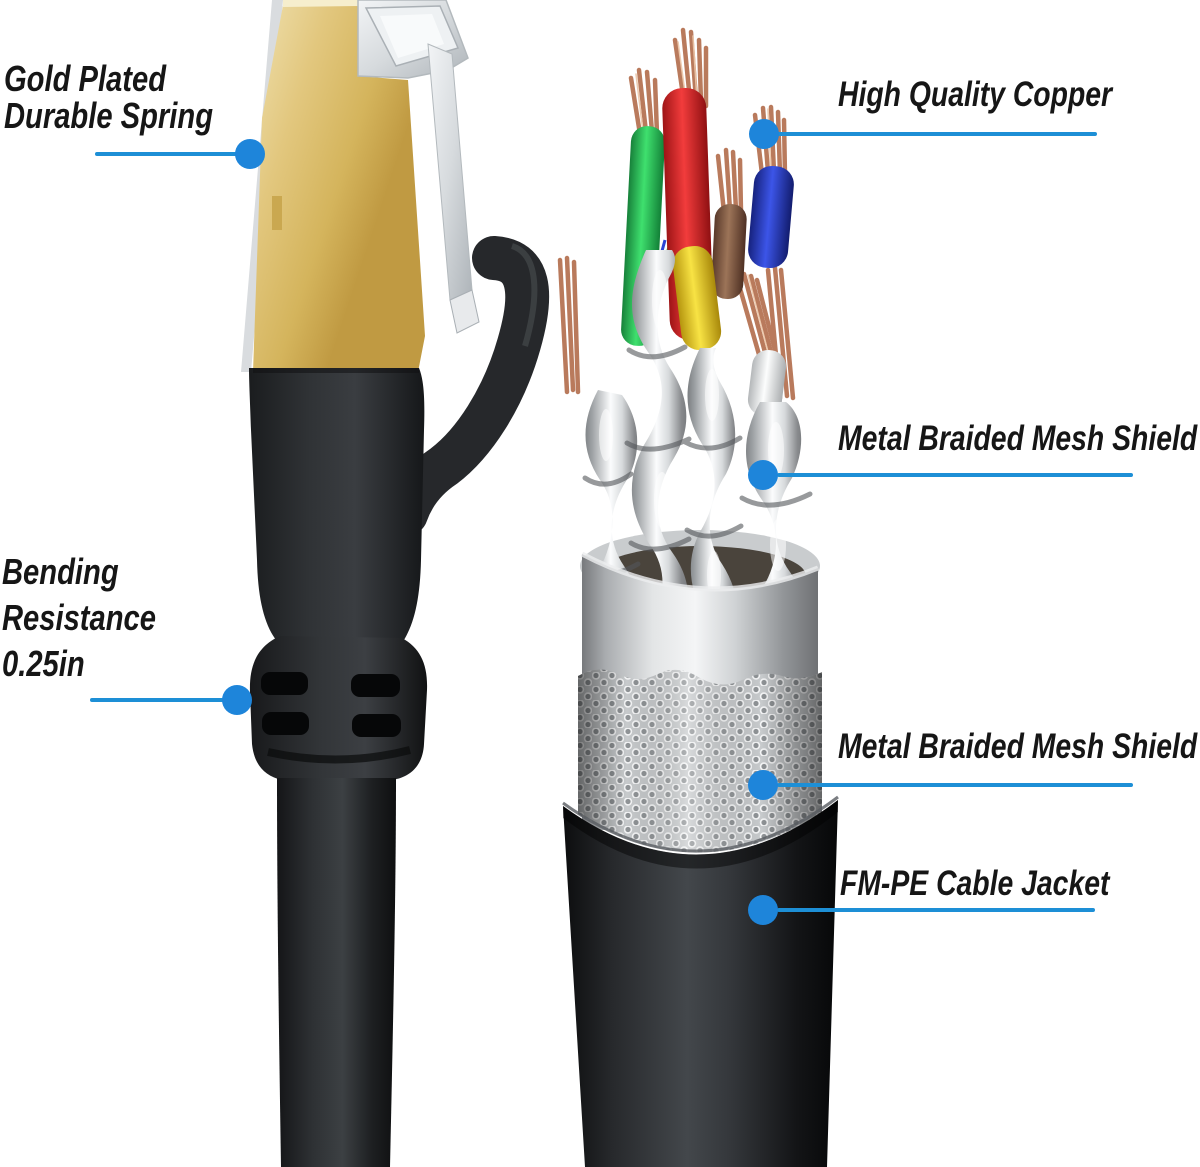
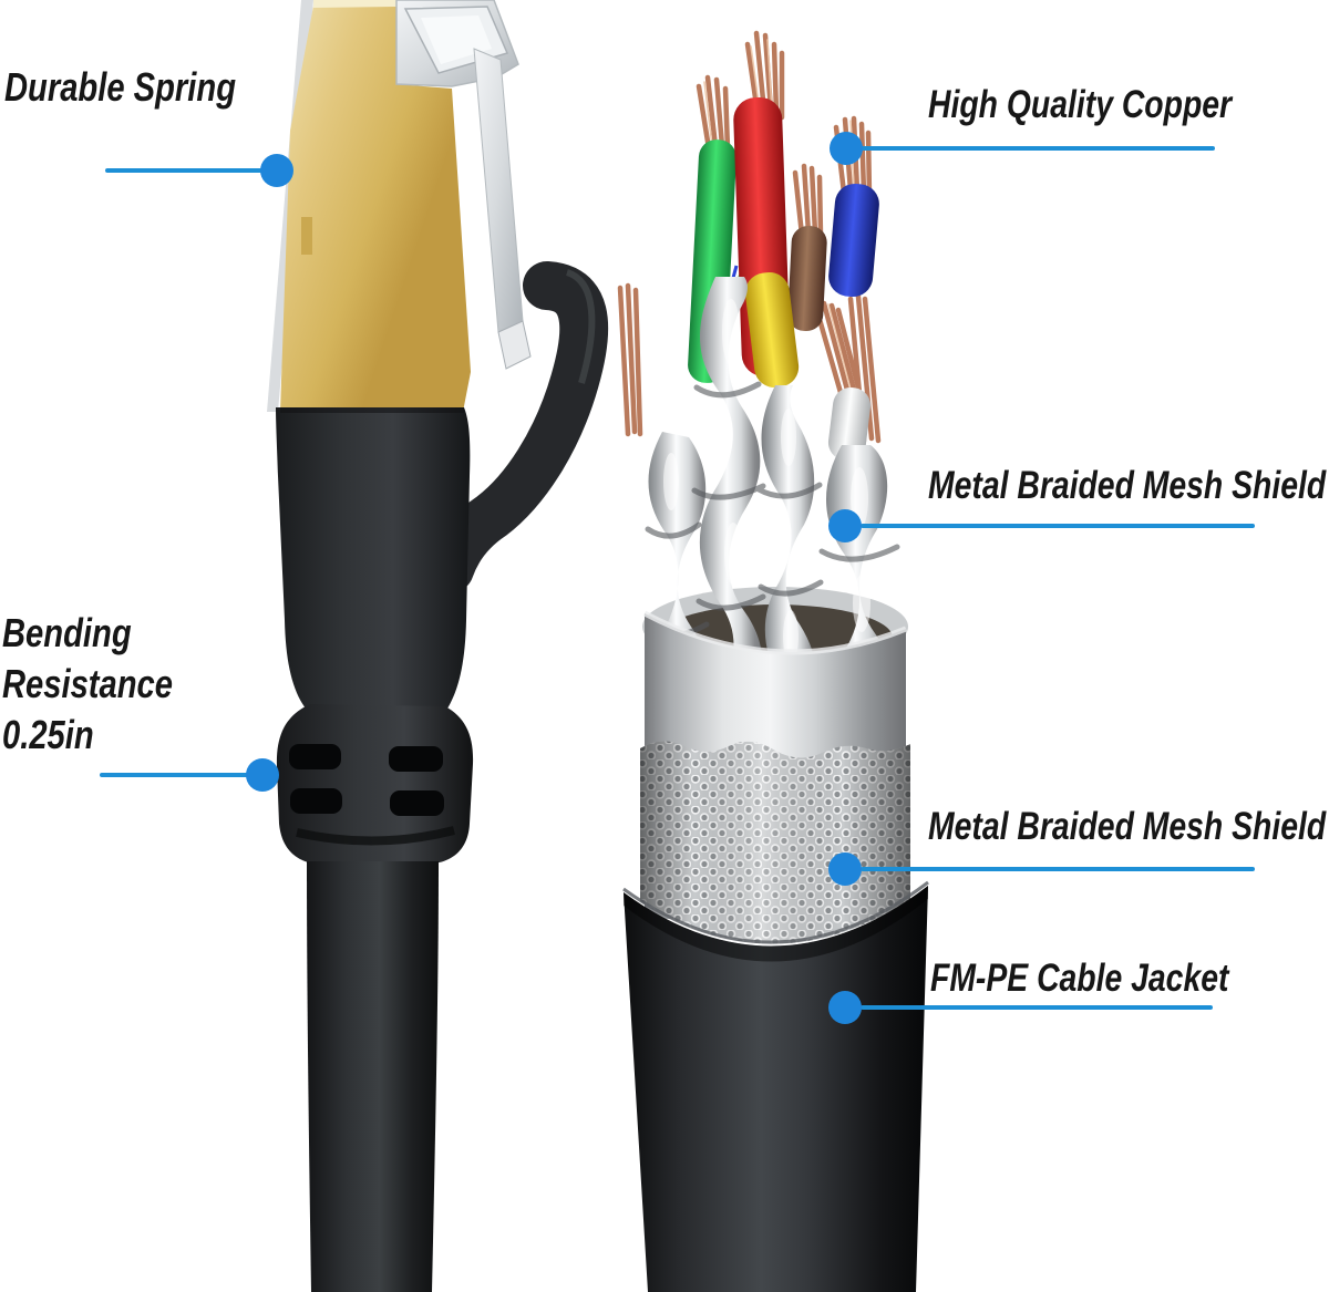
- Gold Plated
  Durable Spring
  High Quality Copper
  Metal Braided Mesh Shield
  Bending
  Resistance
  0.25in
  Metal Braided Mesh Shield
  FM-PE Cable Jacket
